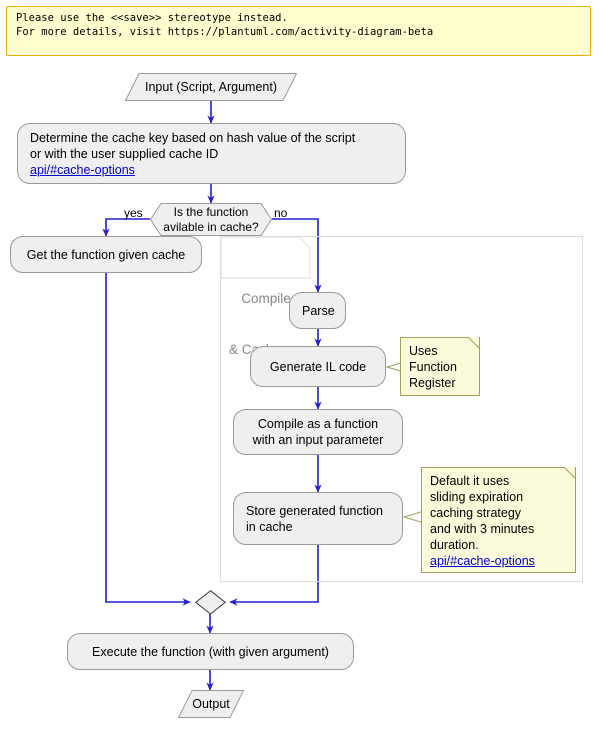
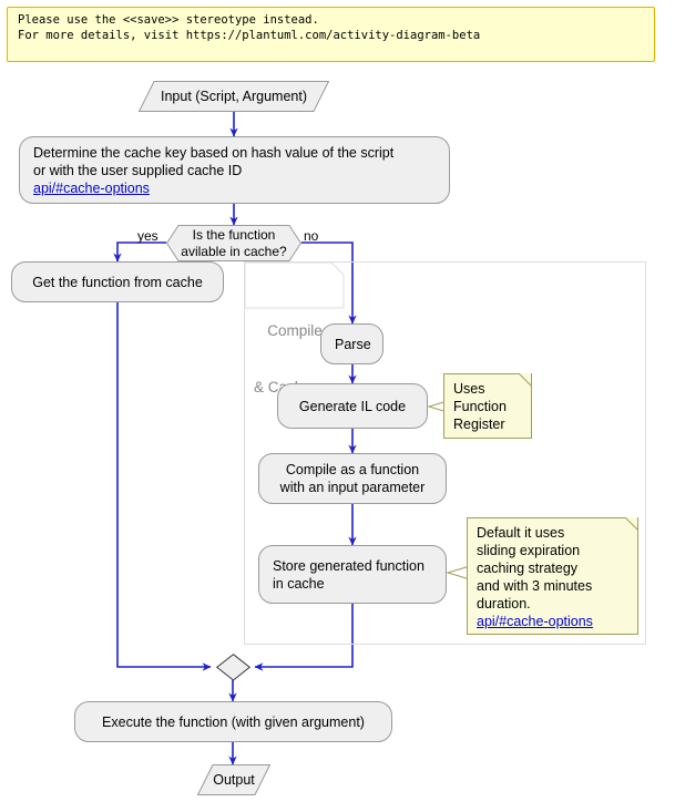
  Please use the <<save>> stereotype instead.
  For more details, visit https://plantuml.com/activity-diagram-beta
  Compile
  Input (Script, Argument)
  Determine the cache key based on hash value of the script
  or with the user supplied cache ID
  api/#cache-options
  Is the function
  avilable in cache?
  yes
  no
- Get the function given cache
+ Get the function from cache
  Parse
  Generate IL code
  Compile as a function
  with an input parameter
  Store generated function
  in cache
  Uses
  Function
  Register
  Default it uses
  sliding expiration
  caching strategy
  and with 3 minutes
  duration.
  api/#cache-options
  Execute the function (with given argument)
  Output
